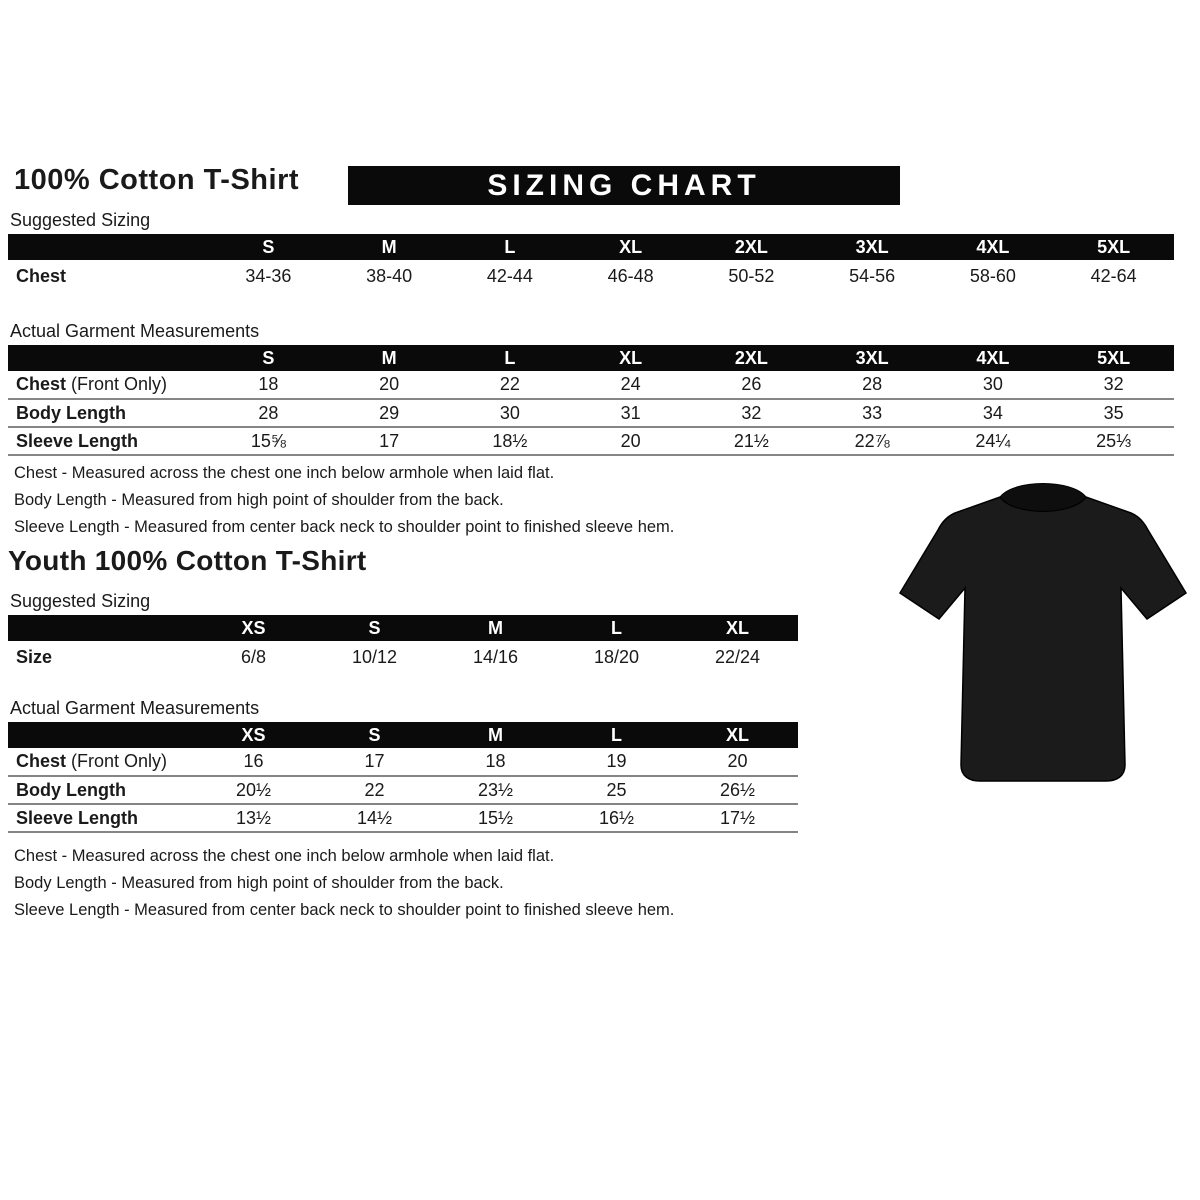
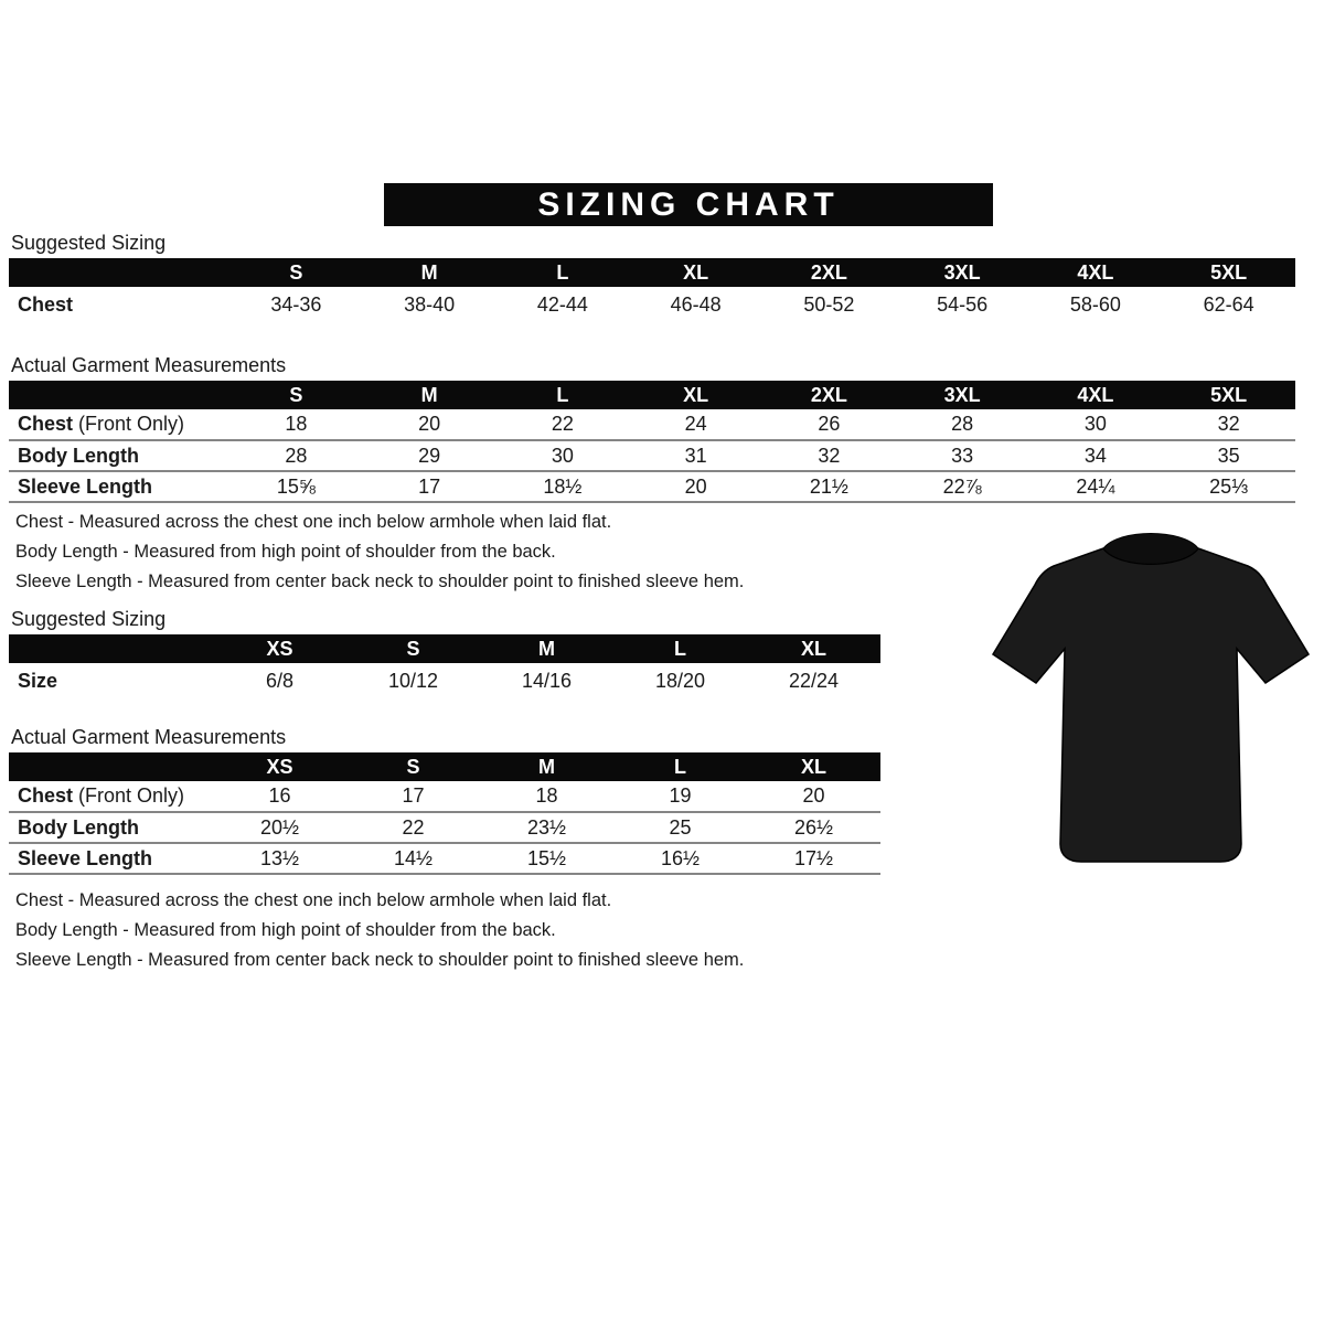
- 100% Cotton T-Shirt
  SIZING CHART
  Suggested Sizing
  	S	M	L	XL	2XL	3XL	4XL	5XL
- Chest	34-36	38-40	42-44	46-48	50-52	54-56	58-60	42-64
+ Chest	34-36	38-40	42-44	46-48	50-52	54-56	58-60	62-64
  Actual Garment Measurements
  	S	M	L	XL	2XL	3XL	4XL	5XL
  Chest (Front Only)	18	20	22	24	26	28	30	32
  Body Length	28	29	30	31	32	33	34	35
  Sleeve Length	15⅝	17	18½	20	21½	22⅞	24¼	25⅓
  Chest - Measured across the chest one inch below armhole when laid flat.
  Body Length - Measured from high point of shoulder from the back.
  Sleeve Length - Measured from center back neck to shoulder point to finished sleeve hem.
- Youth 100% Cotton T-Shirt
  Suggested Sizing
  	XS	S	M	L	XL
  Size	6/8	10/12	14/16	18/20	22/24
  Actual Garment Measurements
  	XS	S	M	L	XL
  Chest (Front Only)	16	17	18	19	20
  Body Length	20½	22	23½	25	26½
  Sleeve Length	13½	14½	15½	16½	17½
  Chest - Measured across the chest one inch below armhole when laid flat.
  Body Length - Measured from high point of shoulder from the back.
  Sleeve Length - Measured from center back neck to shoulder point to finished sleeve hem.
